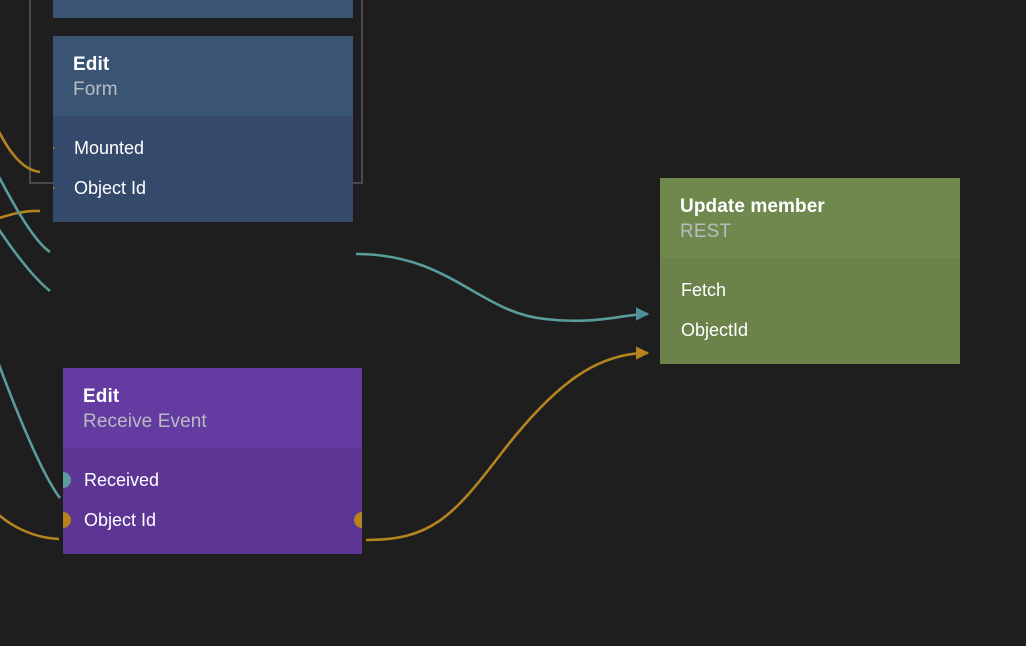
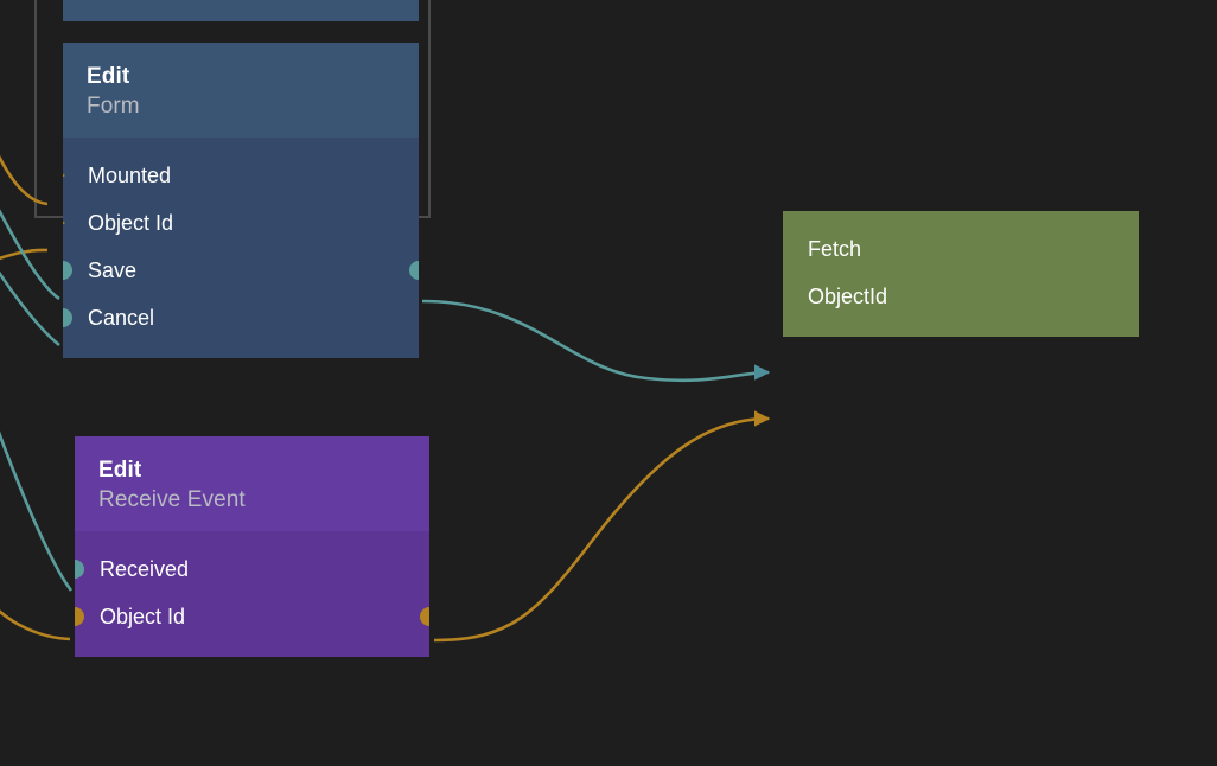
  Edit
  Form
  Mounted
  Object Id
+ Save
+ Cancel
  Edit
  Receive Event
  Received
  Object Id
- Update member
- REST
  Fetch
  ObjectId
